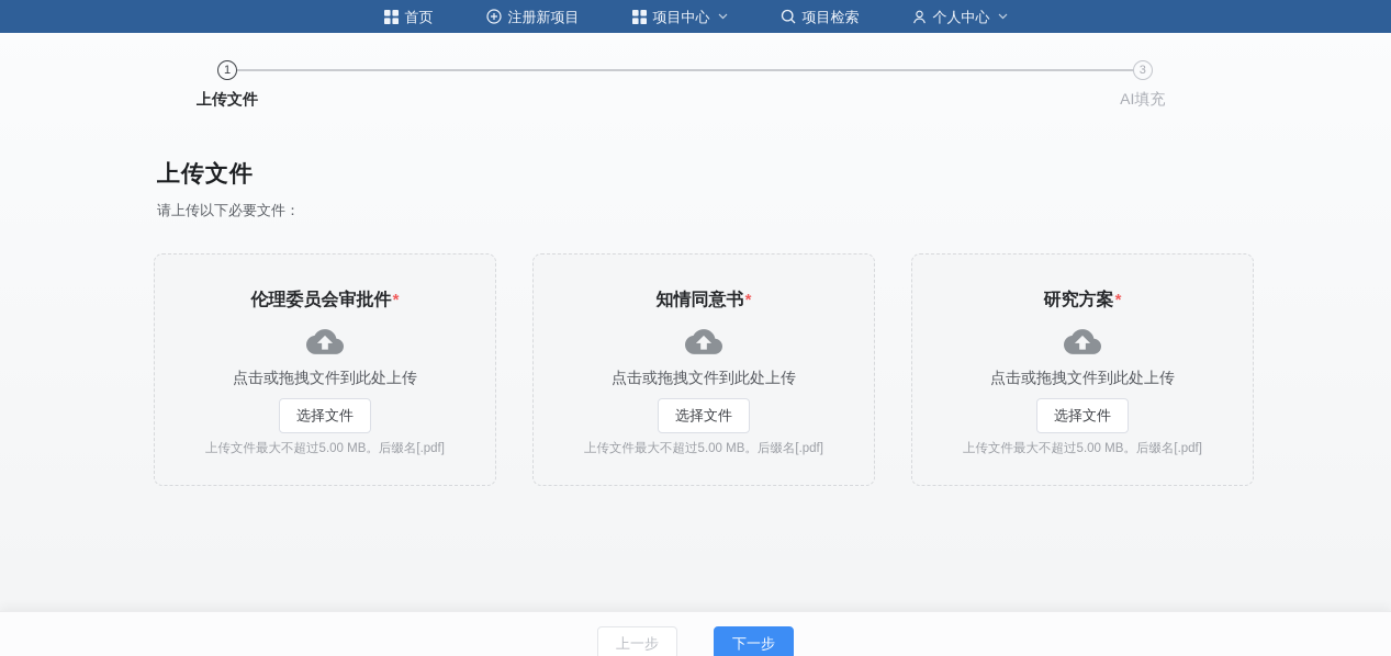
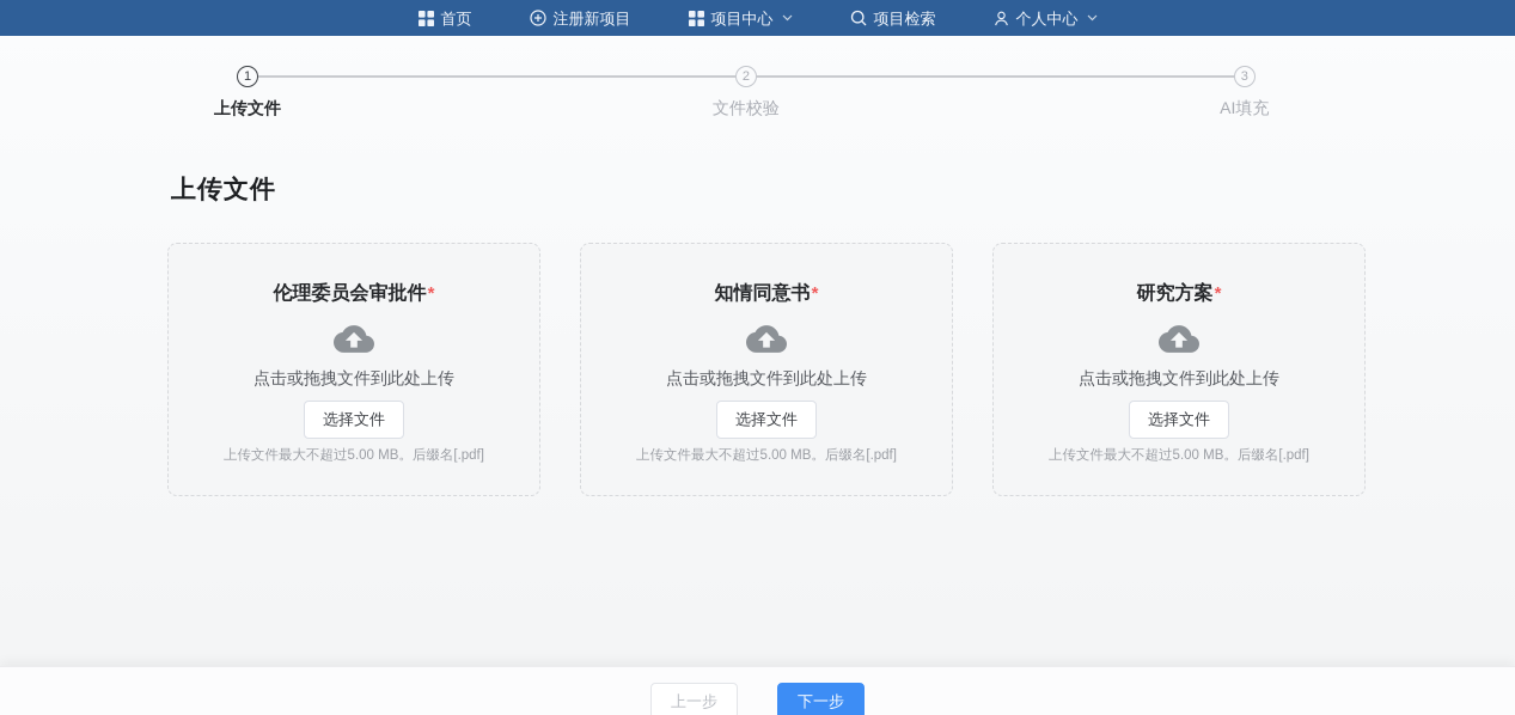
  首页
  注册新项目
  项目中心
  项目检索
  个人中心
  1
  上传文件
+ 2
+ 文件校验
  3
  AI填充
  上传文件
- 请上传以下必要文件：
  伦理委员会审批件*
  点击或拖拽文件到此处上传
  选择文件
  上传文件最大不超过5.00 MB。后缀名[.pdf]
  知情同意书*
  点击或拖拽文件到此处上传
  选择文件
  上传文件最大不超过5.00 MB。后缀名[.pdf]
  研究方案*
  点击或拖拽文件到此处上传
  选择文件
  上传文件最大不超过5.00 MB。后缀名[.pdf]
  上一步
  下一步
